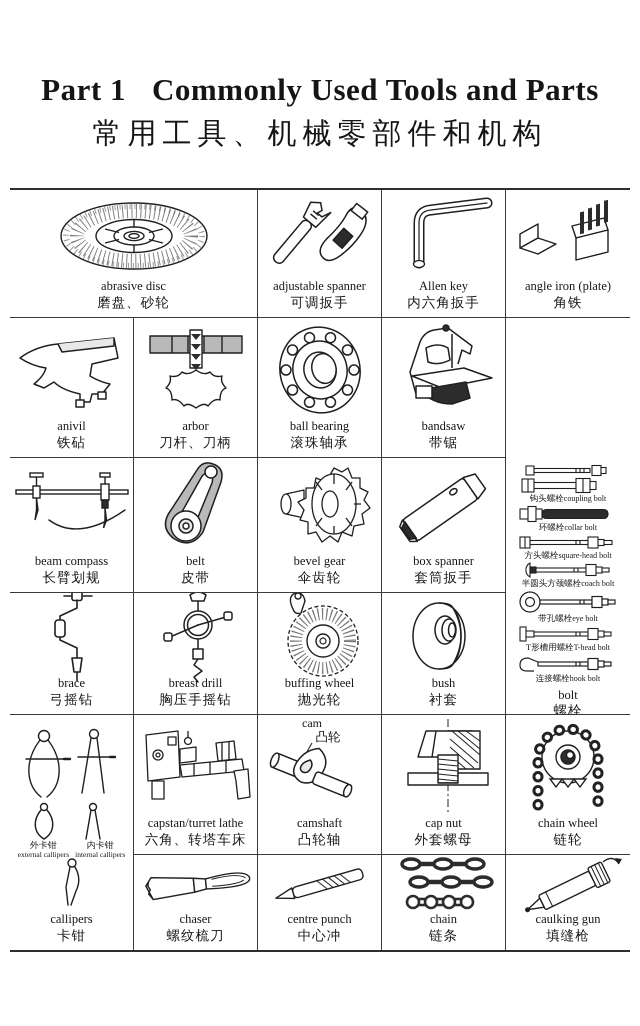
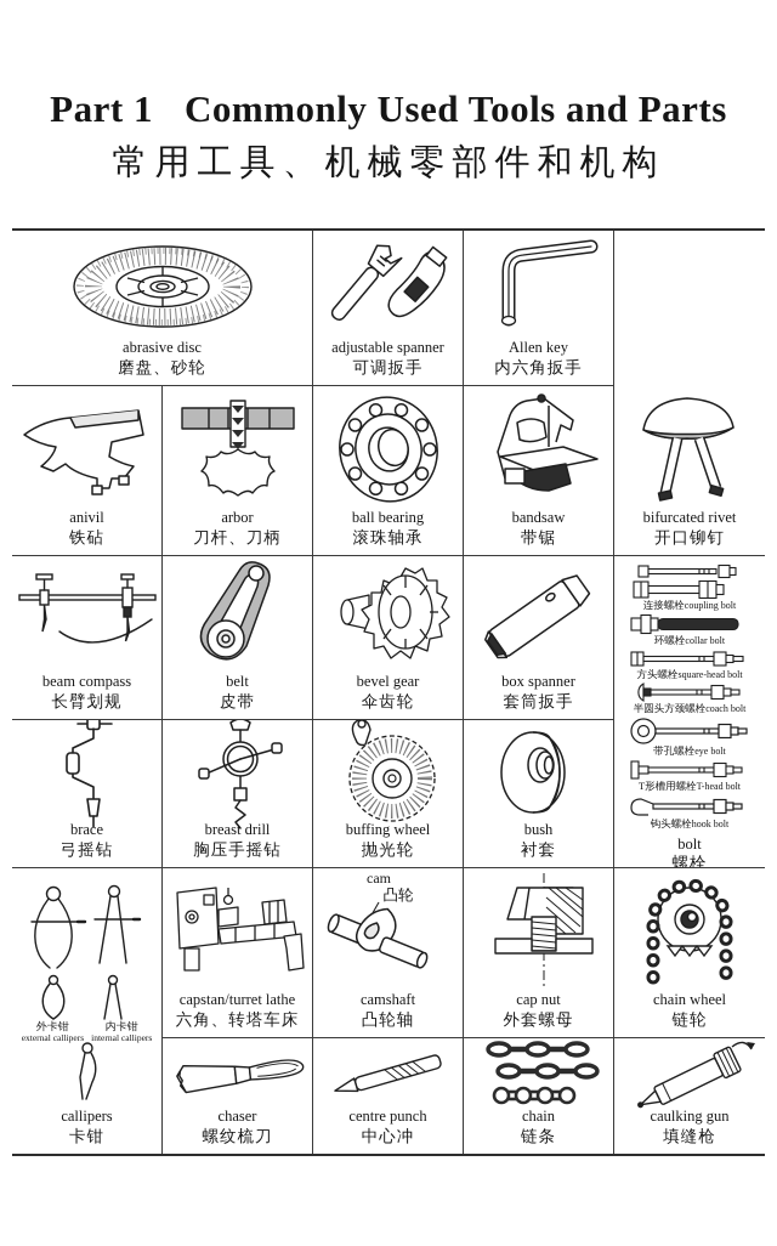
  Part 1 Commonly Used Tools and Parts
  常用工具、机械零部件和机构
  abrasive disc
  磨盘、砂轮
  adjustable spanner
  可调扳手
  Allen key
  内六角扳手
- angle iron (plate)
- 角铁
  anivil
  铁砧
  arbor
  刀杆、刀柄
  ball bearing
  滚珠轴承
  bandsaw
  带锯
+ bifurcated rivet
+ 开口铆钉
  beam compass
  长臂划规
  belt
  皮带
  bevel gear
  伞齿轮
  box spanner
  套筒扳手
- 钩头螺栓coupling bolt
+ 连接螺栓coupling bolt
  环螺栓collar bolt
  方头螺栓square-head bolt
  半圆头方颈螺栓coach bolt
  带孔螺栓eye bolt
  T形槽用螺栓T-head bolt
- 连接螺栓hook bolt
+ 钩头螺栓hook bolt
  bolt
  螺栓
  brace
  弓摇钻
  breast drill
  胸压手摇钻
  buffing wheel
  抛光轮
  bush
  衬套
  外卡钳
  external callipers
  内卡钳
  internal callipers
  callipers
  卡钳
  capstan/turret lathe
  六角、转塔车床
  cam
  凸轮
  camshaft
  凸轮轴
  cap nut
  外套螺母
  chain wheel
  链轮
  chaser
  螺纹梳刀
  centre punch
  中心冲
  chain
  链条
  caulking gun
  填缝枪
